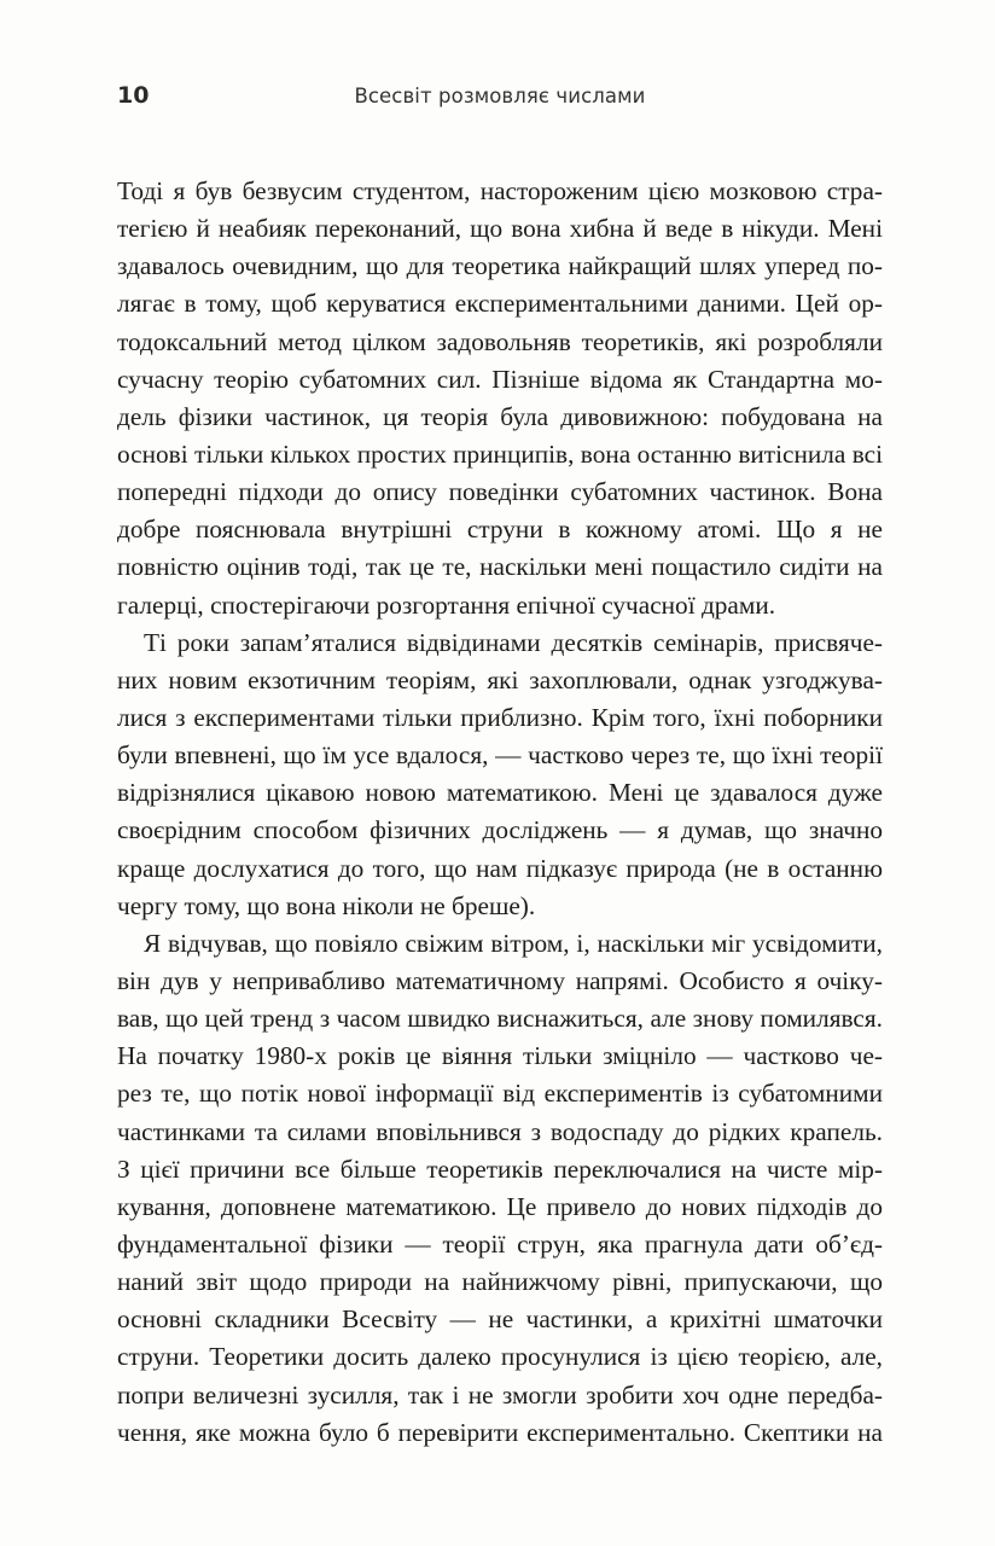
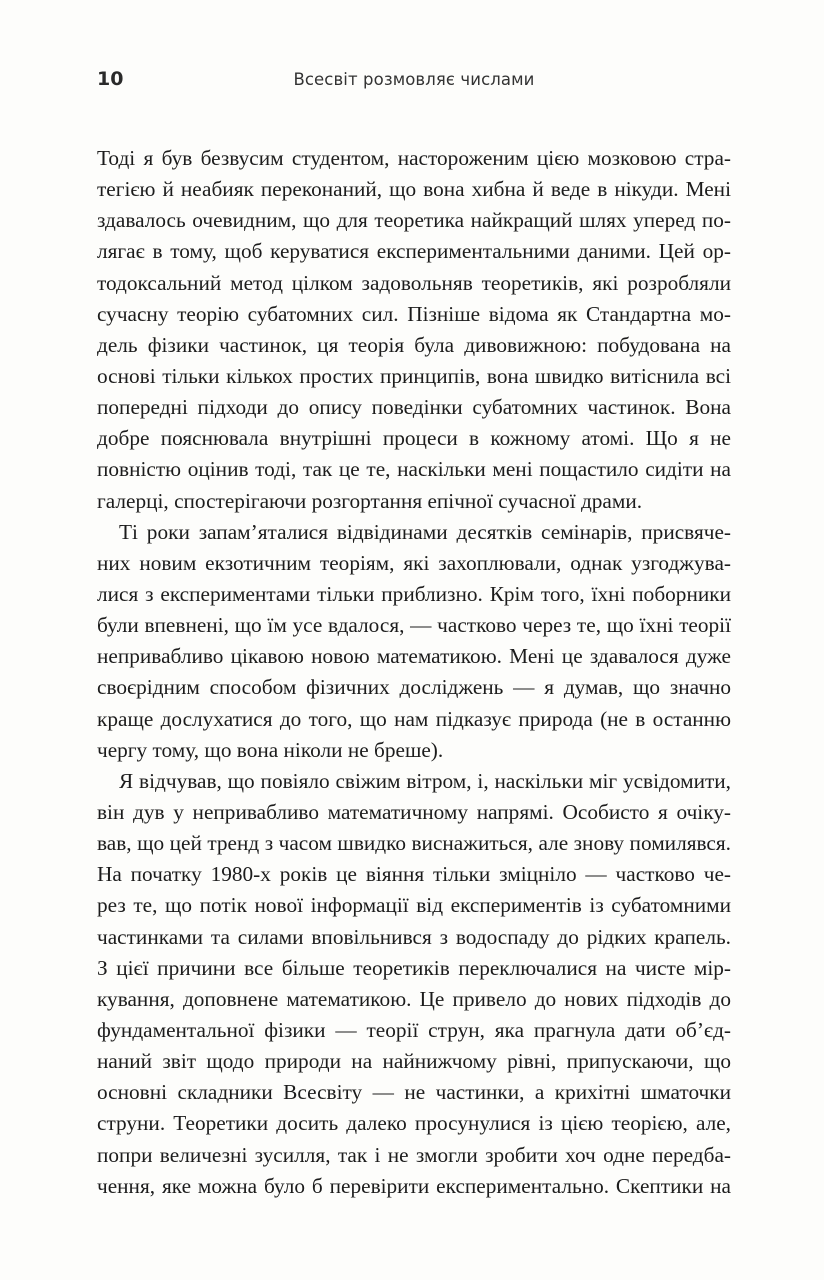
  10
  Всесвіт розмовляє числами
  Тоді я був безвусим студентом, настороженим цією мозковою стра-
  тегією й неабияк переконаний, що вона хибна й веде в нікуди. Мені
  здавалось очевидним, що для теоретика найкращий шлях уперед по-
  лягає в тому, щоб керуватися експериментальними даними. Цей ор-
  тодоксальний метод цілком задовольняв теоретиків, які розробляли
  сучасну теорію субатомних сил. Пізніше відома як Стандартна мо-
  дель фізики частинок, ця теорія була дивовижною: побудована на
- основі тільки кількох простих принципів, вона останню витіснила всі
+ основі тільки кількох простих принципів, вона швидко витіснила всі
  попередні підходи до опису поведінки субатомних частинок. Вона
- добре пояснювала внутрішні струни в кожному атомі. Що я не
+ добре пояснювала внутрішні процеси в кожному атомі. Що я не
  повністю оцінив тоді, так це те, наскільки мені пощастило сидіти на
  галерці, спостерігаючи розгортання епічної сучасної драми.
  Ті роки запам’яталися відвідинами десятків семінарів, присвяче-
  них новим екзотичним теоріям, які захоплювали, однак узгоджува-
  лися з експериментами тільки приблизно. Крім того, їхні поборники
  були впевнені, що їм усе вдалося, — частково через те, що їхні теорії
- відрізнялися цікавою новою математикою. Мені це здавалося дуже
+ непривабливо цікавою новою математикою. Мені це здавалося дуже
  своєрідним способом фізичних досліджень — я думав, що значно
  краще дослухатися до того, що нам підказує природа (не в останню
  чергу тому, що вона ніколи не бреше).
  Я відчував, що повіяло свіжим вітром, і, наскільки міг усвідомити,
  він дув у непривабливо математичному напрямі. Особисто я очіку-
  вав, що цей тренд з часом швидко виснажиться, але знову помилявся.
  На початку 1980-х років це віяння тільки зміцніло — частково че-
  рез те, що потік нової інформації від експериментів із субатомними
  частинками та силами вповільнився з водоспаду до рідких крапель.
  З цієї причини все більше теоретиків переключалися на чисте мір-
  кування, доповнене математикою. Це привело до нових підходів до
  фундаментальної фізики — теорії струн, яка прагнула дати об’єд-
  наний звіт щодо природи на найнижчому рівні, припускаючи, що
  основні складники Всесвіту — не частинки, а крихітні шматочки
  струни. Теоретики досить далеко просунулися із цією теорією, але,
  попри величезні зусилля, так і не змогли зробити хоч одне передба-
  чення, яке можна було б перевірити експериментально. Скептики на
